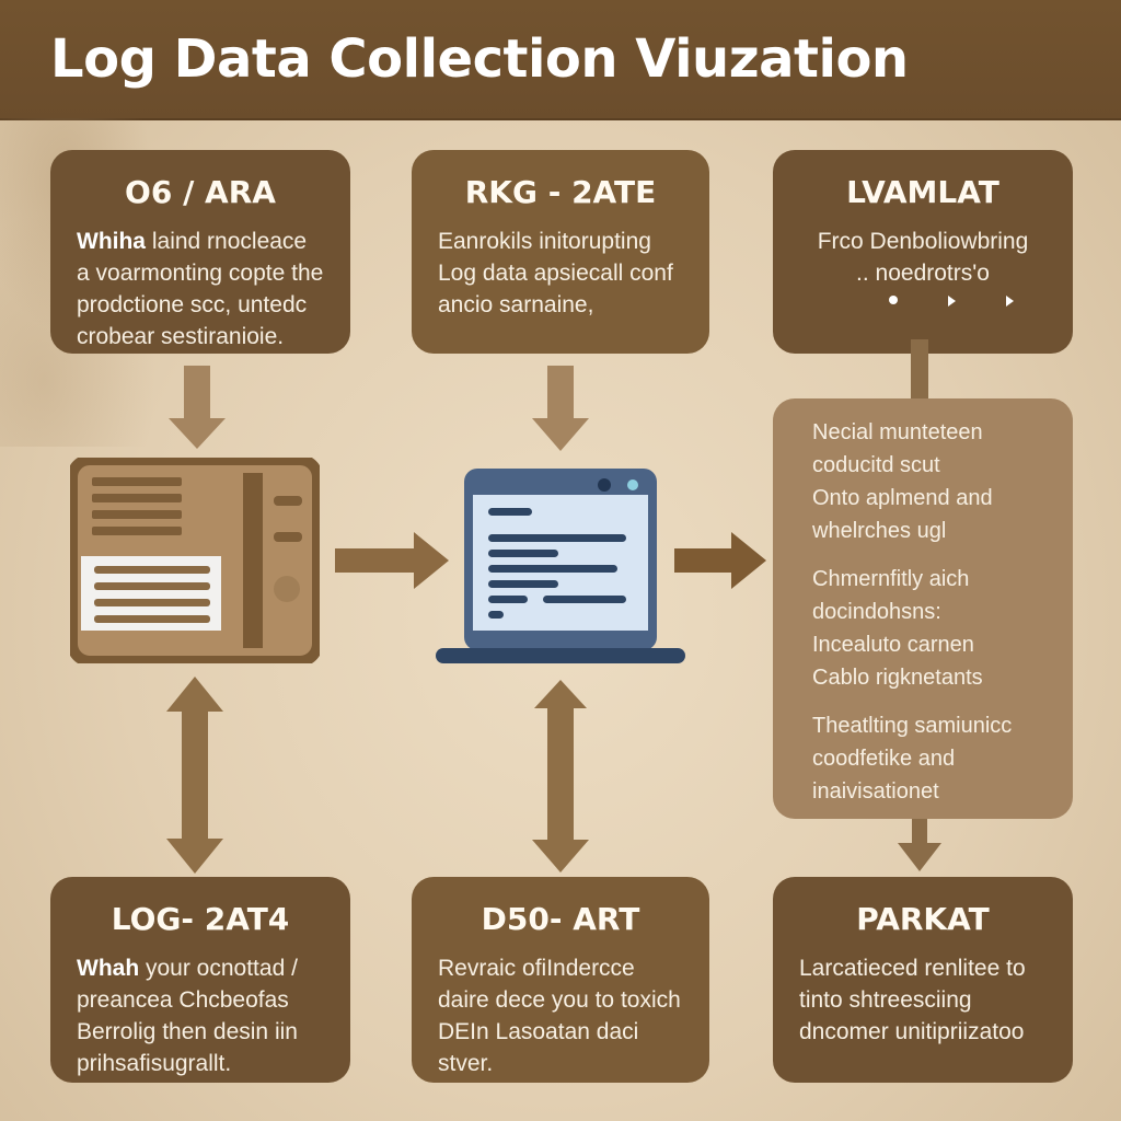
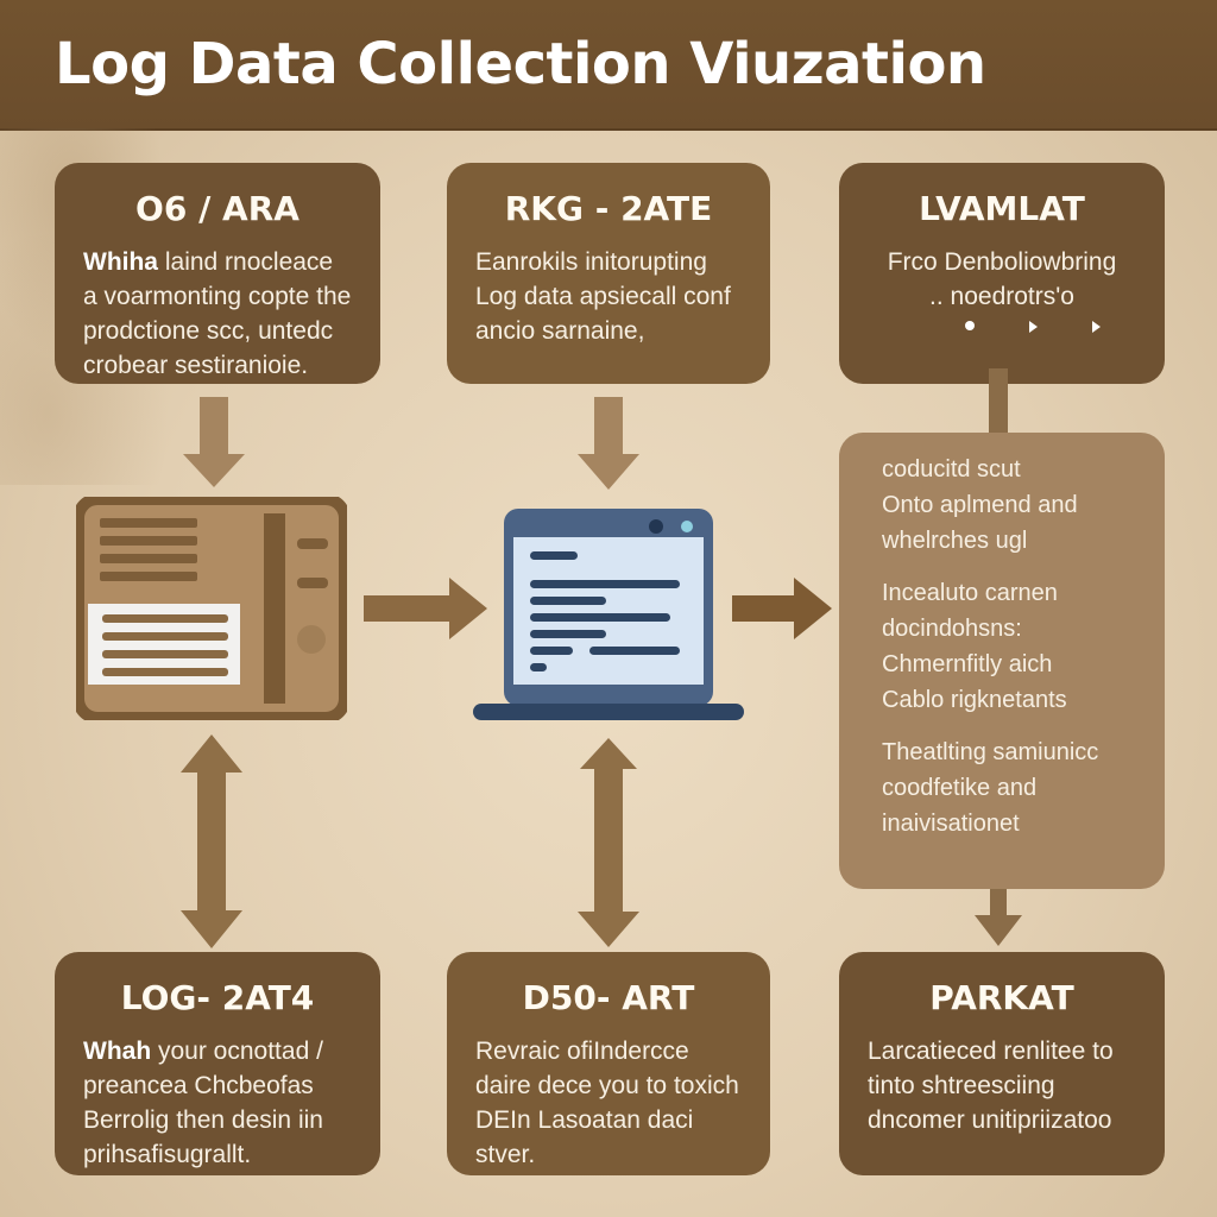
  Log Data Collection Viuzation
  O6 / ARA
  Whiha laind rnocleace a voarmonting copte the prodctione scc, untedc crobear sestiranioie.
  RKG - 2ATE
  Eanrokils initorupting Log data apsiecall conf ancio sarnaine,
  LVAMLAT
  Frco Denboliowbring
  .. noedrotrs'o
- Necial munteteen
  coducitd scut
  Onto aplmend and
  whelrches ugl
- Chmernfitly aich
+ Incealuto carnen
  docindohsns:
- Incealuto carnen
+ Chmernfitly aich
  Cablo rigknetants
  Theatlting samiunicc
  coodfetike and
  inaivisationet
  LOG- 2AT4
  Whah your ocnottad / preancea Chcbeofas Berrolig then desin iin prihsafisugrallt.
  D50- ART
  Revraic ofiIndercce daire dece you to toxich DEIn Lasoatan daci stver.
  PARKAT
  Larcatieced renlitee to tinto shtreesciing dncomer unitipriizatoo
